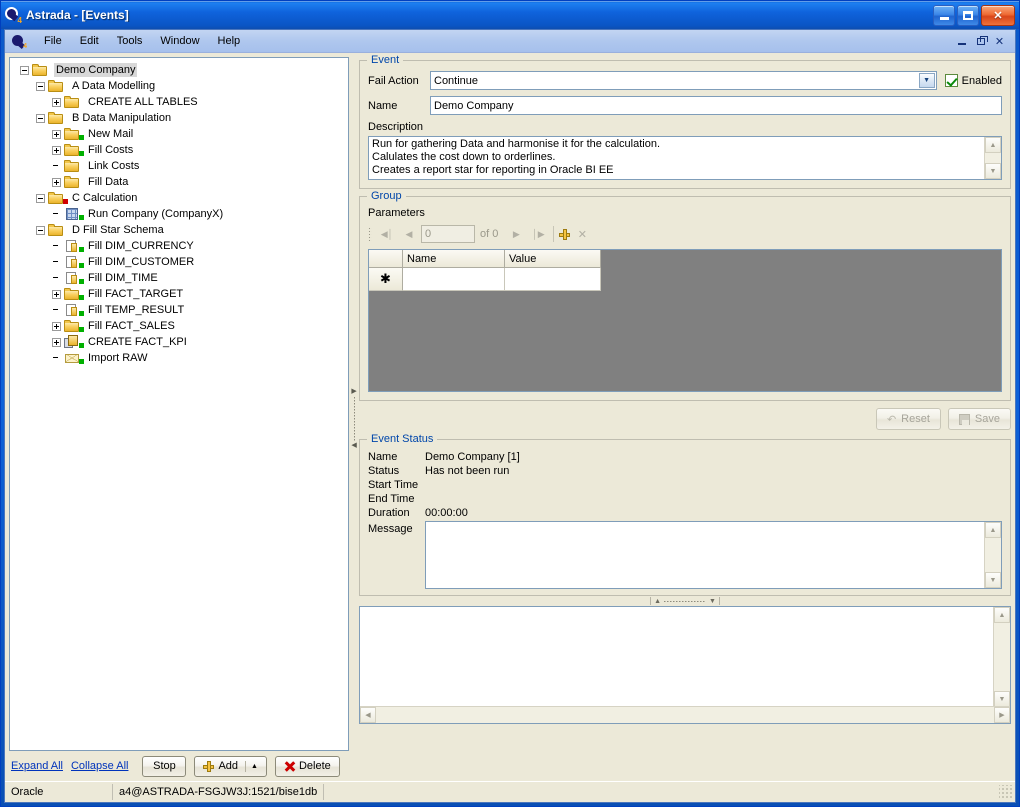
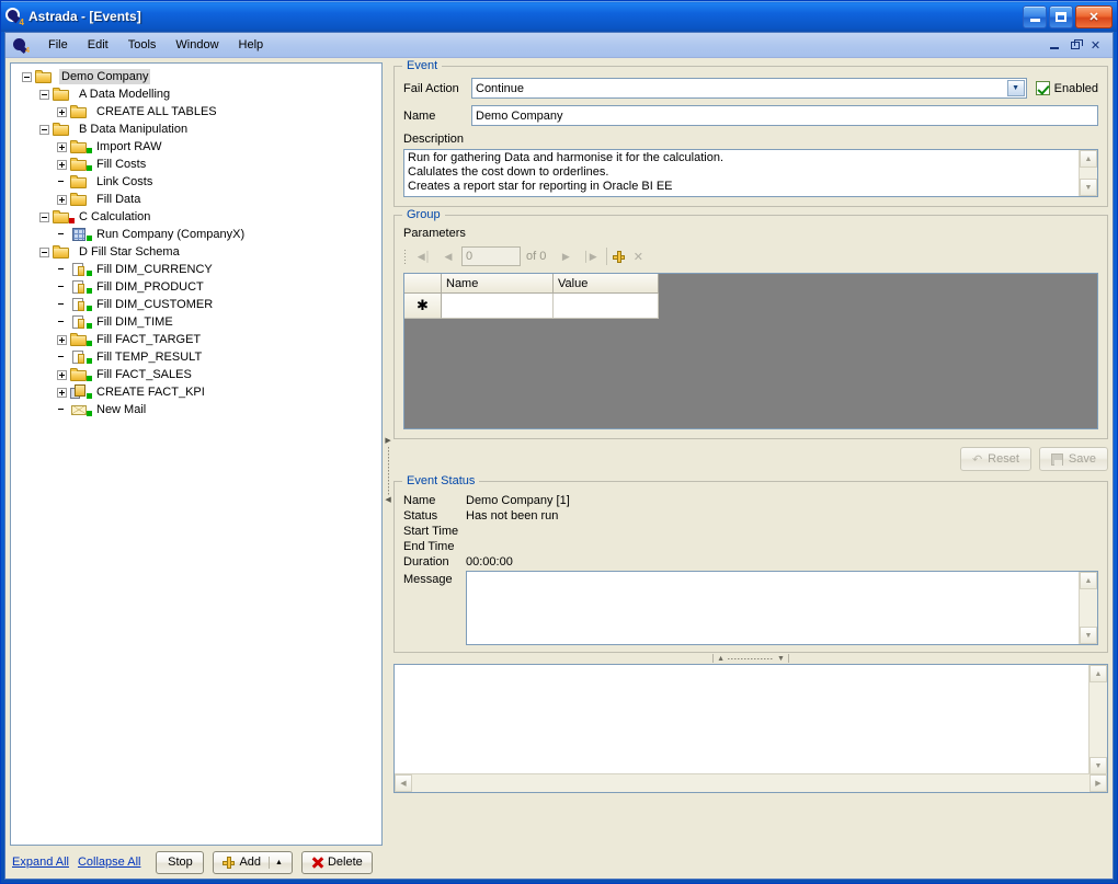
  4
  Astrada - [Events]
  ✕
  File
  Edit
  Tools
  Window
  Help
  ✕
  Demo Company
  A Data Modelling
  CREATE ALL TABLES
  B Data Manipulation
- New Mail
+ Import RAW
  Fill Costs
  Link Costs
  Fill Data
  C Calculation
  Run Company (CompanyX)
  D Fill Star Schema
  Fill DIM_CURRENCY
+ Fill DIM_PRODUCT
  Fill DIM_CUSTOMER
  Fill DIM_TIME
  Fill FACT_TARGET
  Fill TEMP_RESULT
  Fill FACT_SALES
  CREATE FACT_KPI
- Import RAW
+ New Mail
  Expand All
  Collapse All
  Stop
  Add
  Delete
  Event
  Fail Action
  Continue
  Enabled
  Name
  Demo Company
  Description
  Run for gathering Data and harmonise it for the calculation.
  Calulates the cost down to orderlines.
  Creates a report star for reporting in Oracle BI EE
  Group
  Parameters
  ◀│
  ◀
  0
  of 0
  ▶
  │▶
  ✕
  Name
  Value
  ✱
  ↶
  Reset
  Save
  Event Status
  Name
  Demo Company [1]
  Status
  Has not been run
  Start Time
  End Time
  Duration
  00:00:00
  Message
- Oracle
- a4@ASTRADA-FSGJW3J:1521/bise1db
